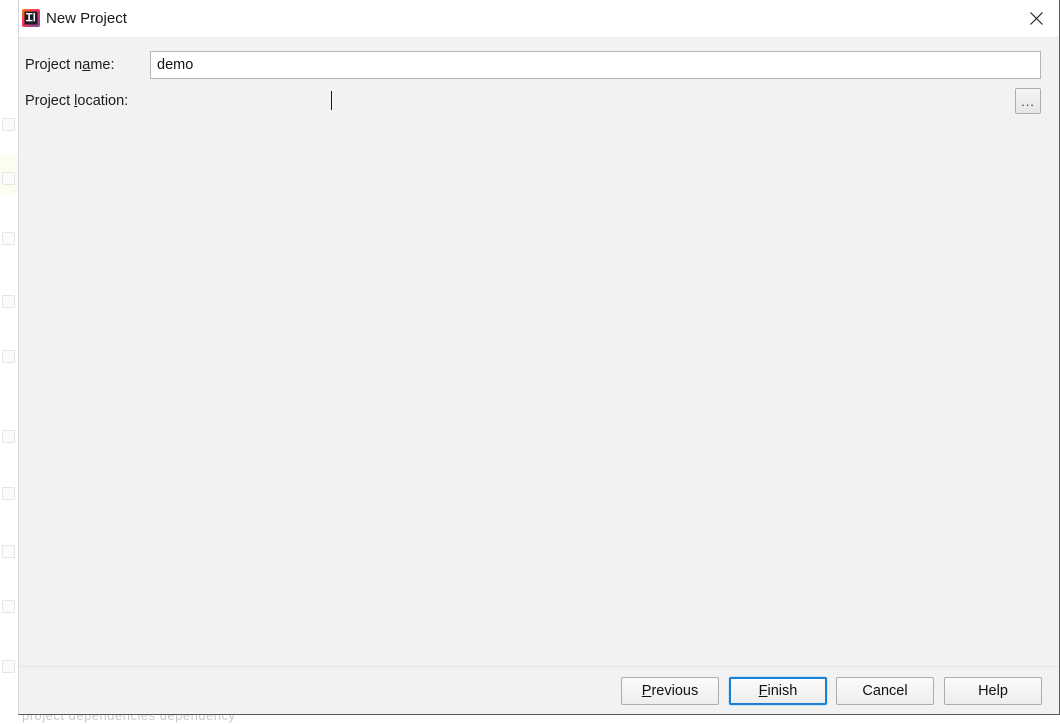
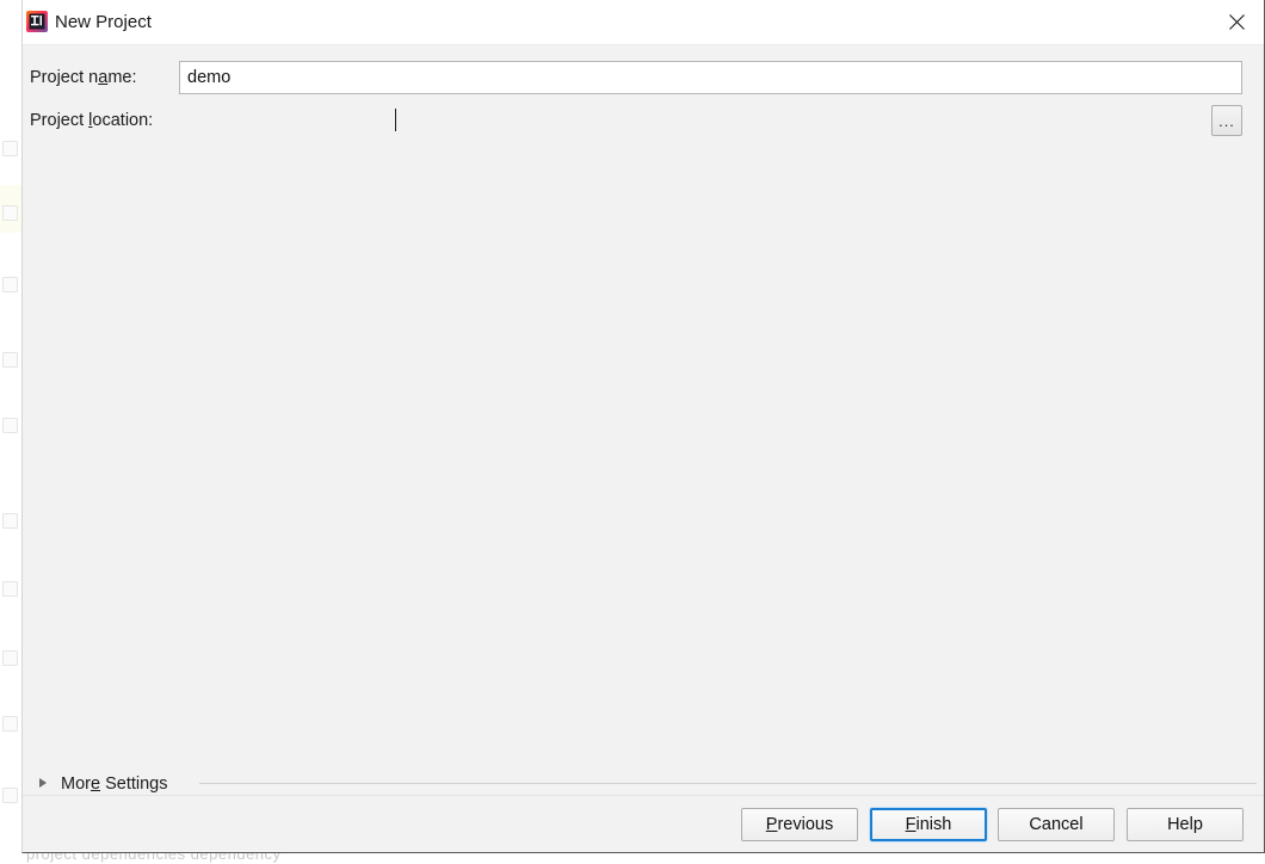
  project dependencies dependency
  New Project
  Project name:
  demo
  Project location:
  ...
+ More Settings
  P
  revious
  F
  inish
  Cancel
  Help
